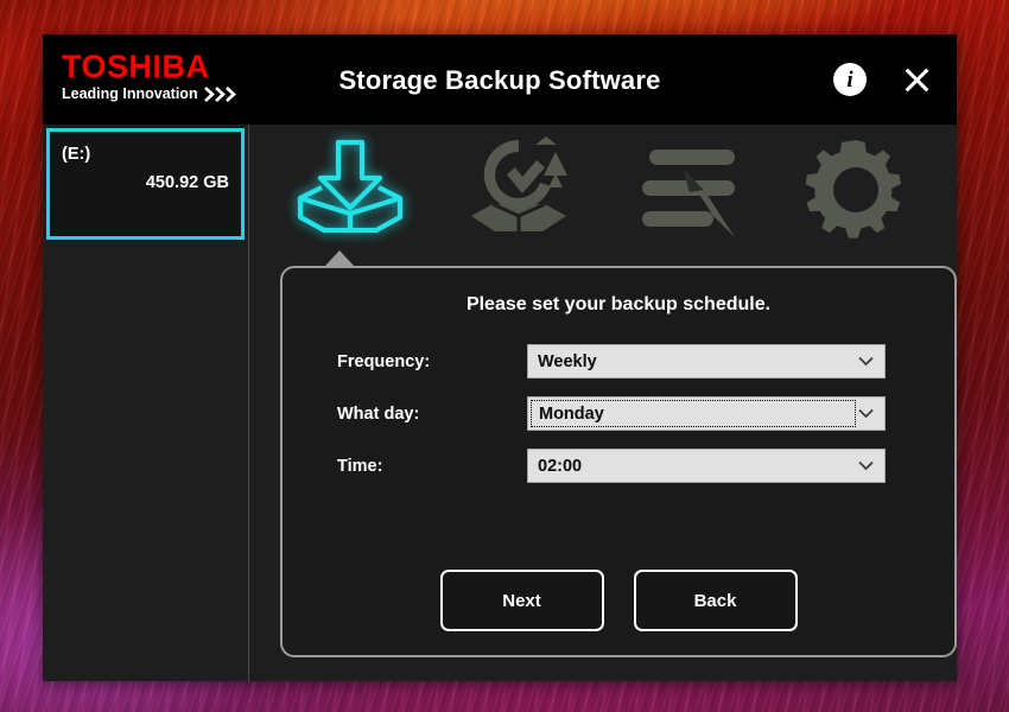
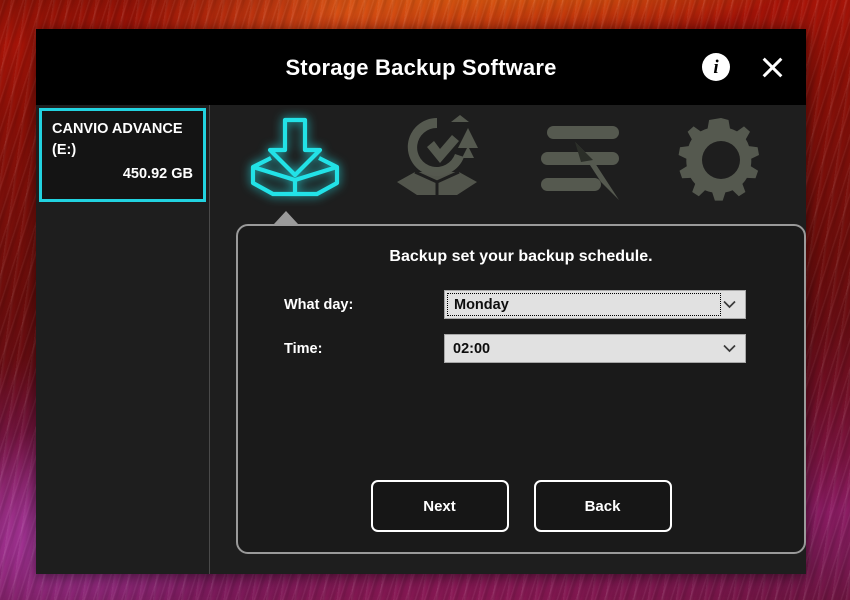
- TOSHIBA
- Leading Innovation
  Storage Backup Software
  i
+ CANVIO ADVANCE
  (E:)
  450.92 GB
- Please set your backup schedule.
+ Backup set your backup schedule.
- Frequency:
- Weekly
  What day:
  Monday
  Time:
  02:00
  Next
  Back
